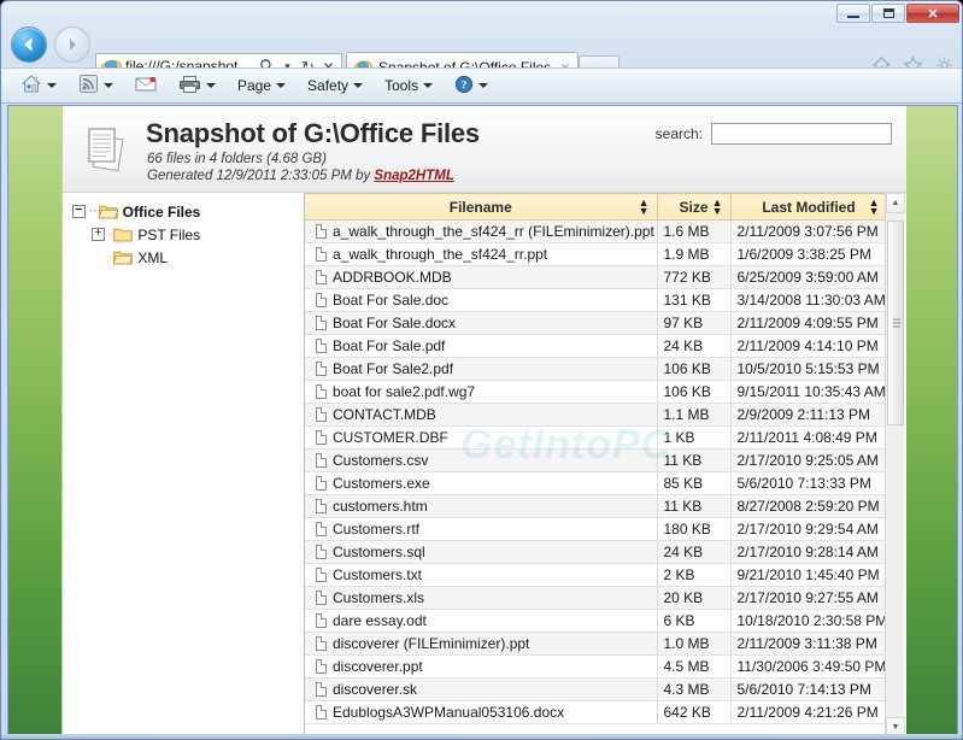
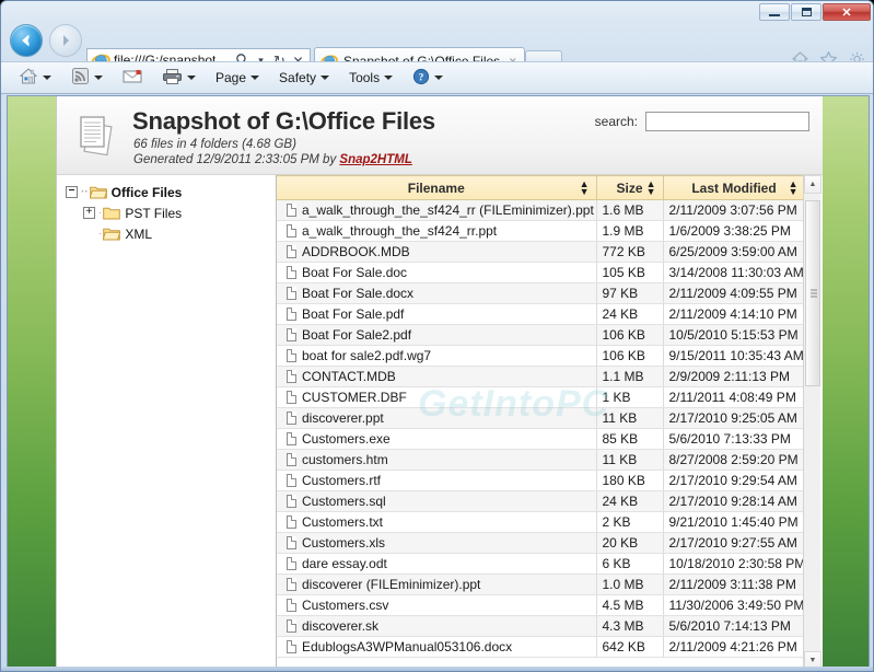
  ✕
  file:///G:/snapshot.
  ▾
  ↻
  Page
  Safety
  Tools
  ?
  Snapshot of G:\Office Files
  66 files in 4 folders (4.68 GB)
  Generated 12/9/2011 2:33:05 PM by Snap2HTML
  search:
  −
  ··
  Office Files
  +
  ·
  PST Files
  ·
  XML
  Filename ▲▼	Size ▲▼	Last Modified ▲▼
  a_walk_through_the_sf424_rr (FILEminimizer).ppt	1.6 MB	2/11/2009 3:07:56 PM
  a_walk_through_the_sf424_rr.ppt	1.9 MB	1/6/2009 3:38:25 PM
  ADDRBOOK.MDB	772 KB	6/25/2009 3:59:00 AM
- Boat For Sale.doc	131 KB	3/14/2008 11:30:03 AM
+ Boat For Sale.doc	105 KB	3/14/2008 11:30:03 AM
  Boat For Sale.docx	97 KB	2/11/2009 4:09:55 PM
  Boat For Sale.pdf	24 KB	2/11/2009 4:14:10 PM
  Boat For Sale2.pdf	106 KB	10/5/2010 5:15:53 PM
  boat for sale2.pdf.wg7	106 KB	9/15/2011 10:35:43 AM
  CONTACT.MDB	1.1 MB	2/9/2009 2:11:13 PM
  CUSTOMER.DBF	1 KB	2/11/2011 4:08:49 PM
- Customers.csv	11 KB	2/17/2010 9:25:05 AM
+ discoverer.ppt	11 KB	2/17/2010 9:25:05 AM
  Customers.exe	85 KB	5/6/2010 7:13:33 PM
  customers.htm	11 KB	8/27/2008 2:59:20 PM
  Customers.rtf	180 KB	2/17/2010 9:29:54 AM
  Customers.sql	24 KB	2/17/2010 9:28:14 AM
  Customers.txt	2 KB	9/21/2010 1:45:40 PM
  Customers.xls	20 KB	2/17/2010 9:27:55 AM
  dare essay.odt	6 KB	10/18/2010 2:30:58 PM
  discoverer (FILEminimizer).ppt	1.0 MB	2/11/2009 3:11:38 PM
- discoverer.ppt	4.5 MB	11/30/2006 3:49:50 PM
+ Customers.csv	4.5 MB	11/30/2006 3:49:50 PM
  discoverer.sk	4.3 MB	5/6/2010 7:14:13 PM
  EdublogsA3WPManual053106.docx	642 KB	2/11/2009 4:21:26 PM
  GetIntoPC
